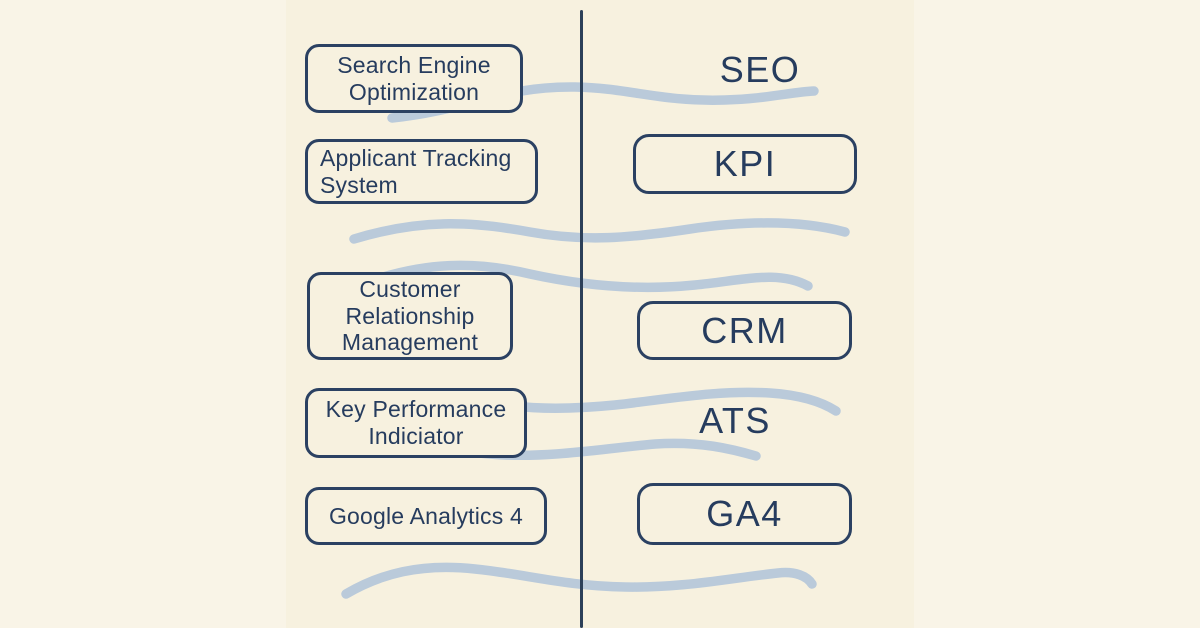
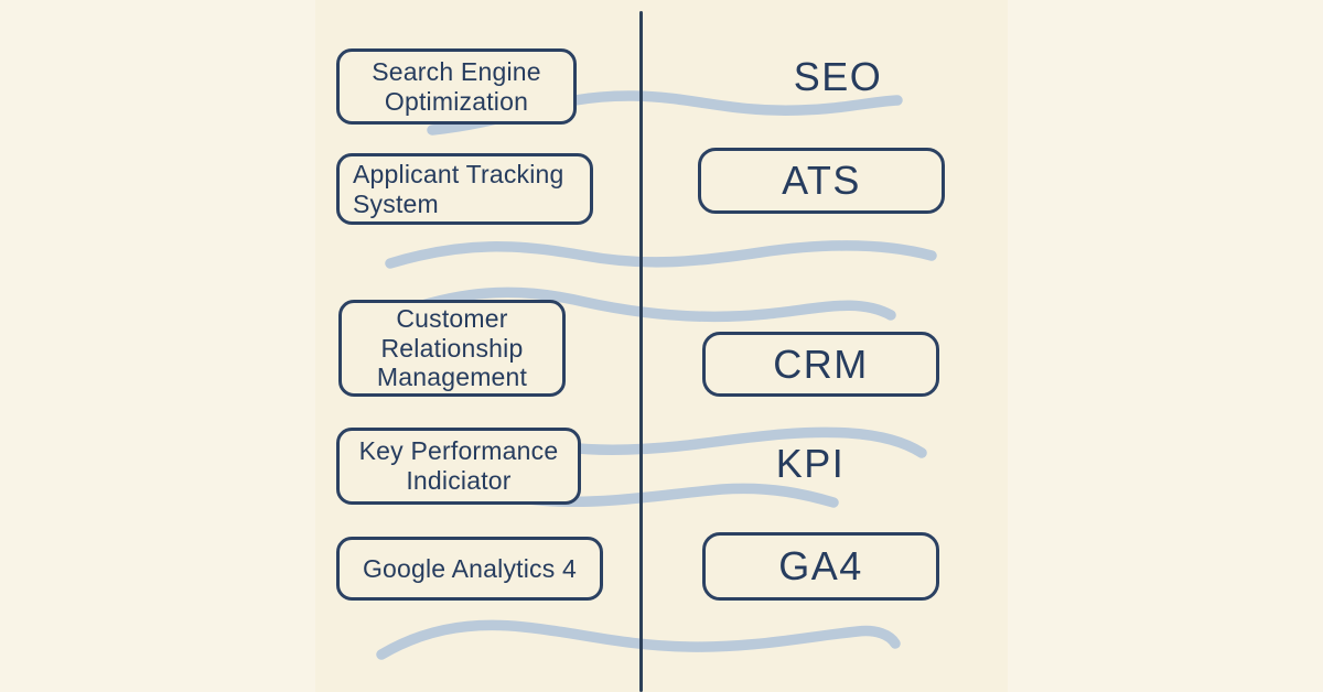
  Search Engine
  Optimization
  Applicant Tracking
  System
  Customer
  Relationship
  Management
  Key Performance
  Indiciator
  Google Analytics 4
  SEO
- KPI
+ ATS
  CRM
- ATS
+ KPI
  GA4
